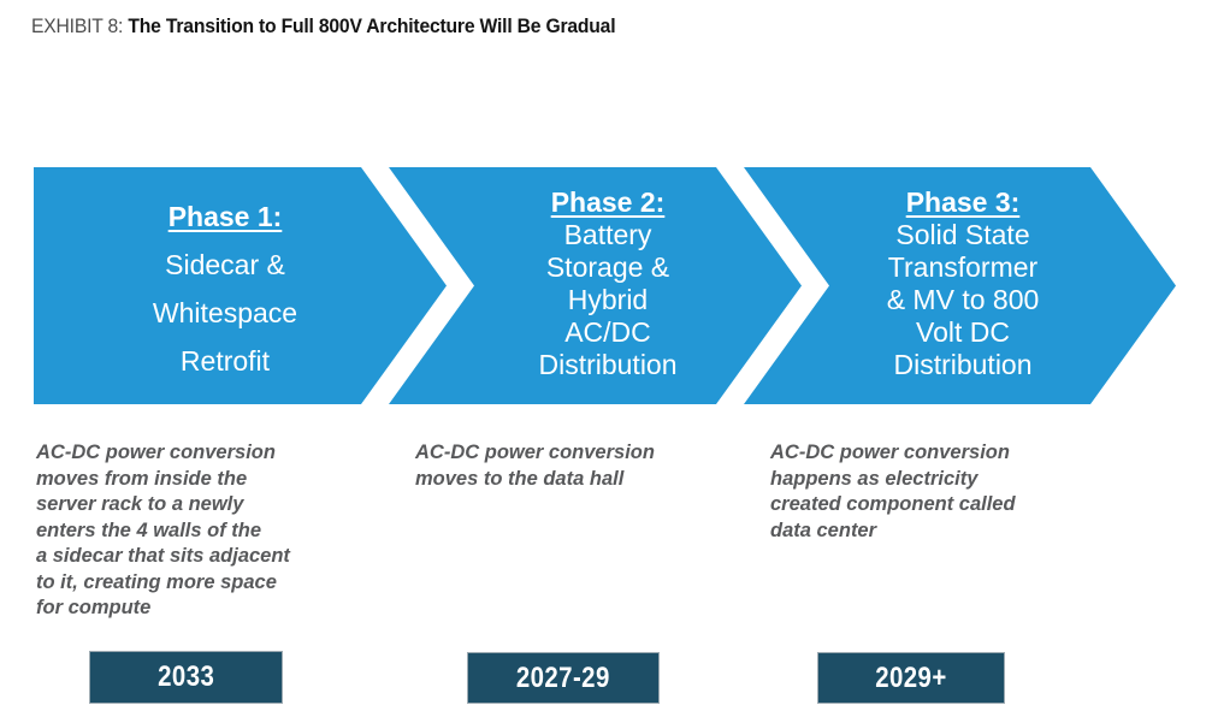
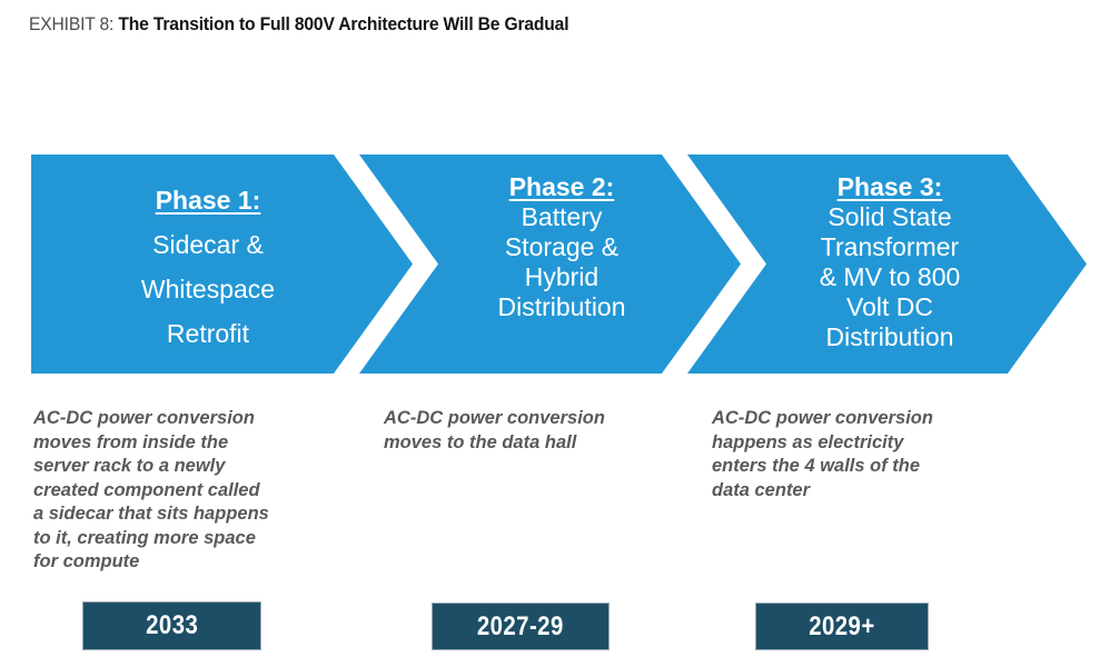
  EXHIBIT 8: The Transition to Full 800V Architecture Will Be Gradual
  Phase 1:
  Sidecar &
  Whitespace
  Retrofit
  Phase 2:
  Battery
  Storage &
  Hybrid
- AC/DC
  Distribution
  Phase 3:
  Solid State
  Transformer
  & MV to 800
  Volt DC
  Distribution
  AC-DC power conversion
  moves from inside the
  server rack to a newly
- enters the 4 walls of the
+ created component called
- a sidecar that sits adjacent
+ a sidecar that sits happens
  to it, creating more space
  for compute
  AC-DC power conversion
  moves to the data hall
  AC-DC power conversion
  happens as electricity
- created component called
+ enters the 4 walls of the
  data center
  2033
  2027-29
  2029+
